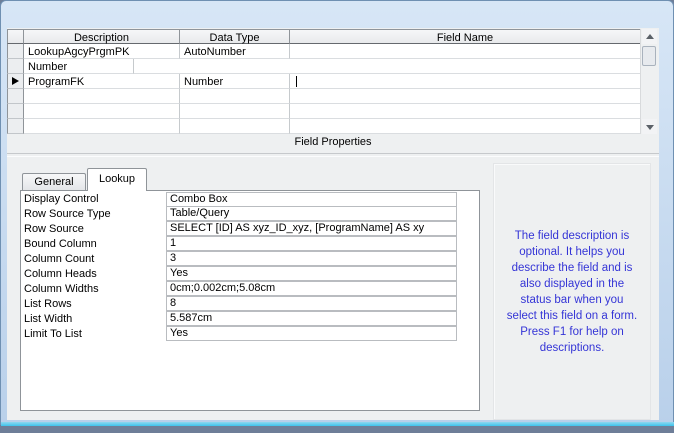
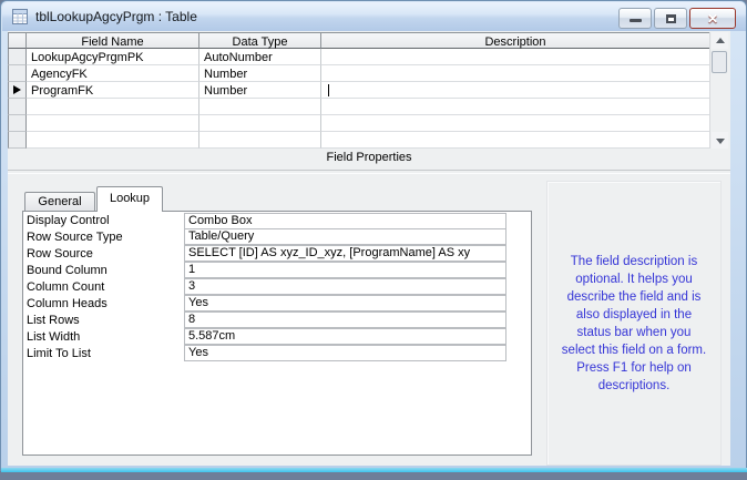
+ tblLookupAgcyPrgm : Table
+ ✕
- Description
+ Field Name
  Data Type
- Field Name
+ Description
  LookupAgcyPrgmPK
  AutoNumber
+ AgencyFK
  Number
  ProgramFK
  Number
  Field Properties
  General
  Lookup
  Display Control
  Combo Box
  Row Source Type
  Table/Query
  Row Source
  SELECT [ID] AS xyz_ID_xyz, [ProgramName] AS xy
  Bound Column
  1
  Column Count
  3
  Column Heads
  Yes
- Column Widths
- 0cm;0.002cm;5.08cm
  List Rows
  8
  List Width
  5.587cm
  Limit To List
  Yes
  The field description is
  optional. It helps you
  describe the field and is
  also displayed in the
  status bar when you
  select this field on a form.
  Press F1 for help on
  descriptions.
